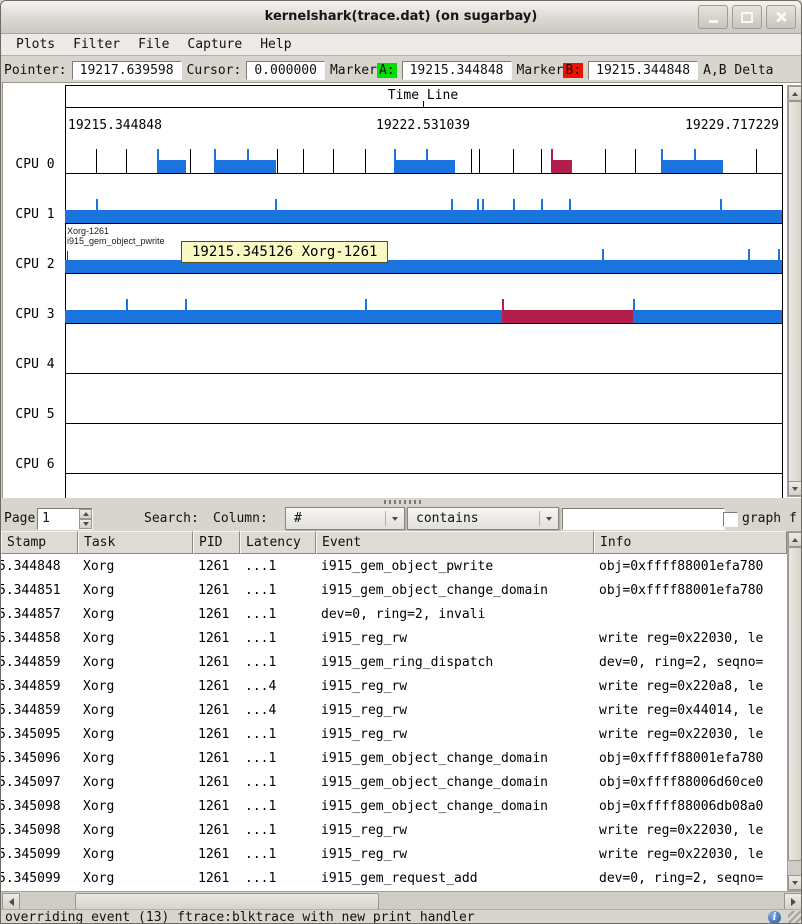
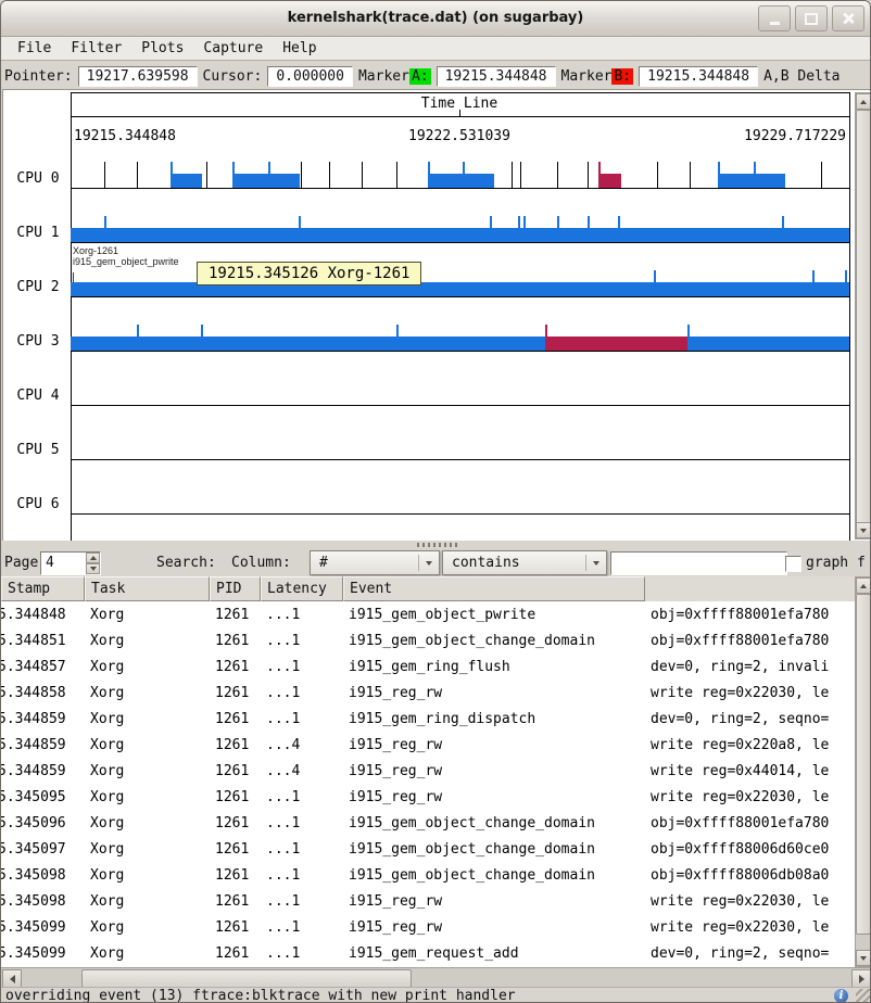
  kernelshark(trace.dat) (on sugarbay)
- Plots
+ File
  Filter
- File
+ Plots
  Capture
  Help
  Pointer:
  19217.639598
  Cursor:
  0.000000
  Marker
  A:
  19215.344848
  Marker
  B:
  19215.344848
  A,B Delta
  Time Line
  19215.344848
  19222.531039
  19229.717229
  CPU 0
  CPU 1
  CPU 2
  CPU 3
  CPU 4
  CPU 5
  CPU 6
  Xorg-1261
  i915_gem_object_pwrite
  19215.345126 Xorg-1261
  Page
- 1
+ 4
  Search:
  Column:
  #
  contains
  graph f
  Stamp
  Task
  PID
  Latency
  Event
- Info
  5.344848
  Xorg
  1261
  ...1
  i915_gem_object_pwrite
  obj=0xffff88001efa780
  5.344851
  Xorg
  1261
  ...1
  i915_gem_object_change_domain
  obj=0xffff88001efa780
  5.344857
  Xorg
  1261
  ...1
+ i915_gem_ring_flush
  dev=0, ring=2, invali
  5.344858
  Xorg
  1261
  ...1
  i915_reg_rw
  write reg=0x22030, le
  5.344859
  Xorg
  1261
  ...1
  i915_gem_ring_dispatch
  dev=0, ring=2, seqno=
  5.344859
  Xorg
  1261
  ...4
  i915_reg_rw
  write reg=0x220a8, le
  5.344859
  Xorg
  1261
  ...4
  i915_reg_rw
  write reg=0x44014, le
  5.345095
  Xorg
  1261
  ...1
  i915_reg_rw
  write reg=0x22030, le
  5.345096
  Xorg
  1261
  ...1
  i915_gem_object_change_domain
  obj=0xffff88001efa780
  5.345097
  Xorg
  1261
  ...1
  i915_gem_object_change_domain
  obj=0xffff88006d60ce0
  5.345098
  Xorg
  1261
  ...1
  i915_gem_object_change_domain
  obj=0xffff88006db08a0
  5.345098
  Xorg
  1261
  ...1
  i915_reg_rw
  write reg=0x22030, le
  5.345099
  Xorg
  1261
  ...1
  i915_reg_rw
  write reg=0x22030, le
  5.345099
  Xorg
  1261
  ...1
  i915_gem_request_add
  dev=0, ring=2, seqno=
  overriding event (13) ftrace:blktrace with new print handler
  i
